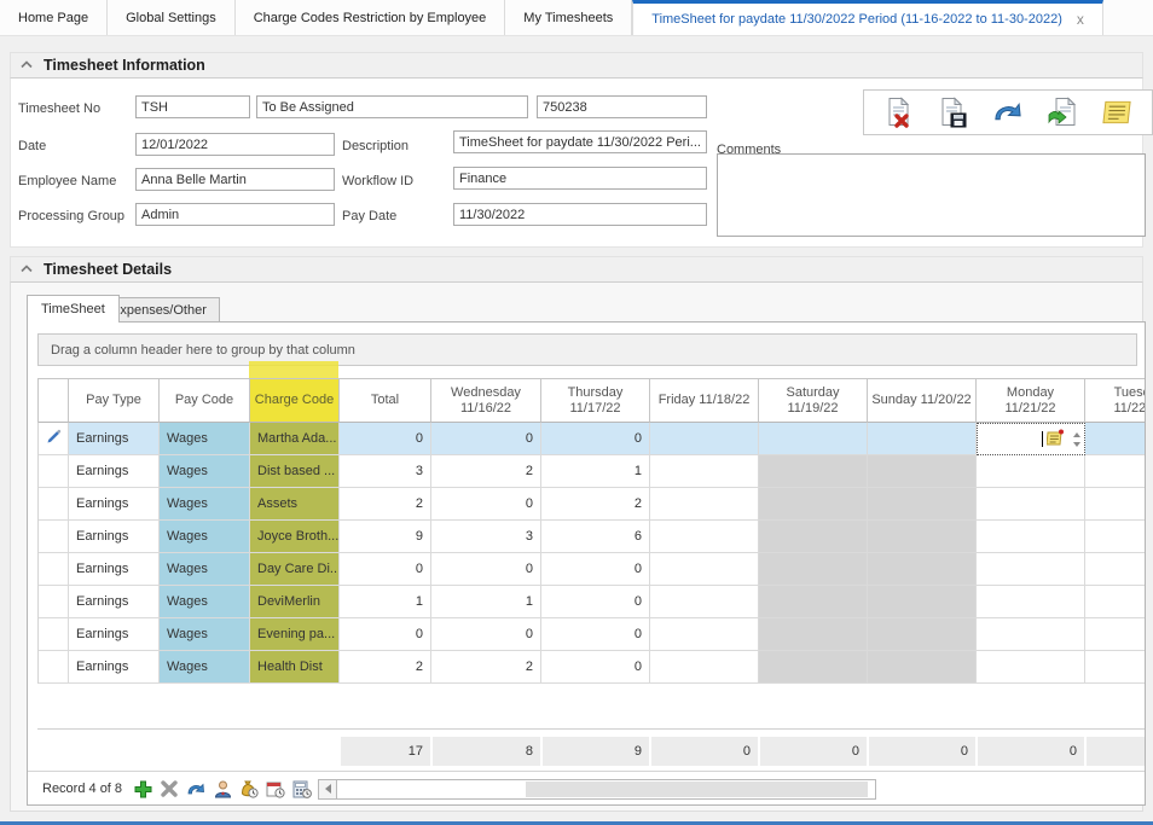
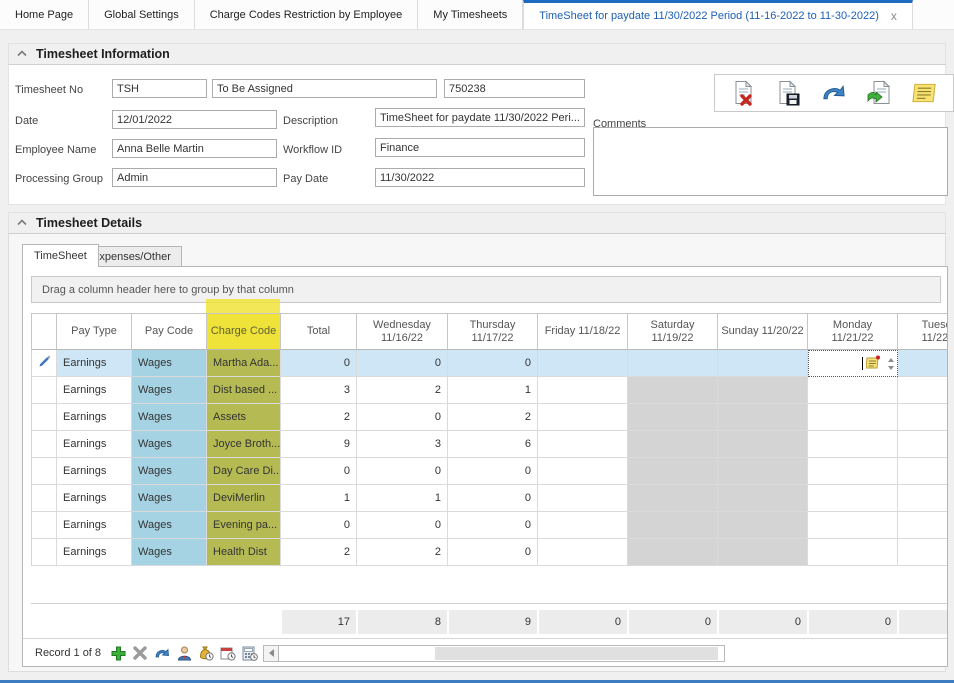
  Home Page
  Global Settings
  Charge Codes Restriction by Employee
  My Timesheets
  TimeSheet for paydate 11/30/2022 Period (11-16-2022 to 11-30-2022)
  x
  Timesheet Information
  Timesheet No
  TSH
  To Be Assigned
  750238
  Date
  12/01/2022
  Description
  TimeSheet for paydate 11/30/2022 Peri...
  Employee Name
  Anna Belle Martin
  Workflow ID
  Finance
  Processing Group
  Admin
  Pay Date
  11/30/2022
  Comments
  Timesheet Details
  TimeSheet
  xpenses/Other
  Drag a column header here to group by that column
  Pay Type
  Pay Code
  Charge Code
  Total
  Wednesday
  11/16/22
  Thursday
  11/17/22
  Friday 11/18/22
  Saturday
  11/19/22
  Sunday 11/20/22
  Monday
  11/21/22
  Earnings
  Wages
  Martha Ada...
  0
  0
  0
  Earnings
  Wages
  Dist based ...
  3
  2
  1
  Earnings
  Wages
  Assets
  2
  0
  2
  Earnings
  Wages
  Joyce Broth...
  9
  3
  6
  Earnings
  Wages
  Day Care Di...
  0
  0
  0
  Earnings
  Wages
  DeviMerlin
  1
  1
  0
  Earnings
  Wages
  Evening pa...
  0
  0
  0
  Earnings
  Wages
  Health Dist
  2
  2
  0
  17
  8
  9
  0
  0
  0
  0
- Record 4 of 8
+ Record 1 of 8
